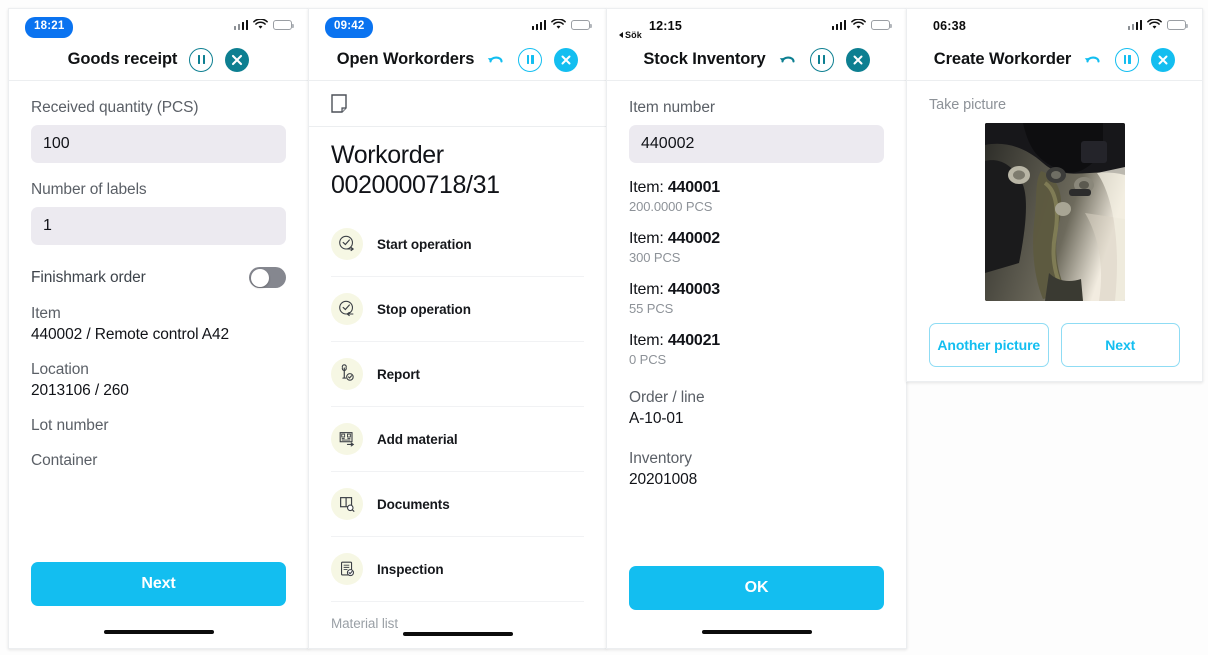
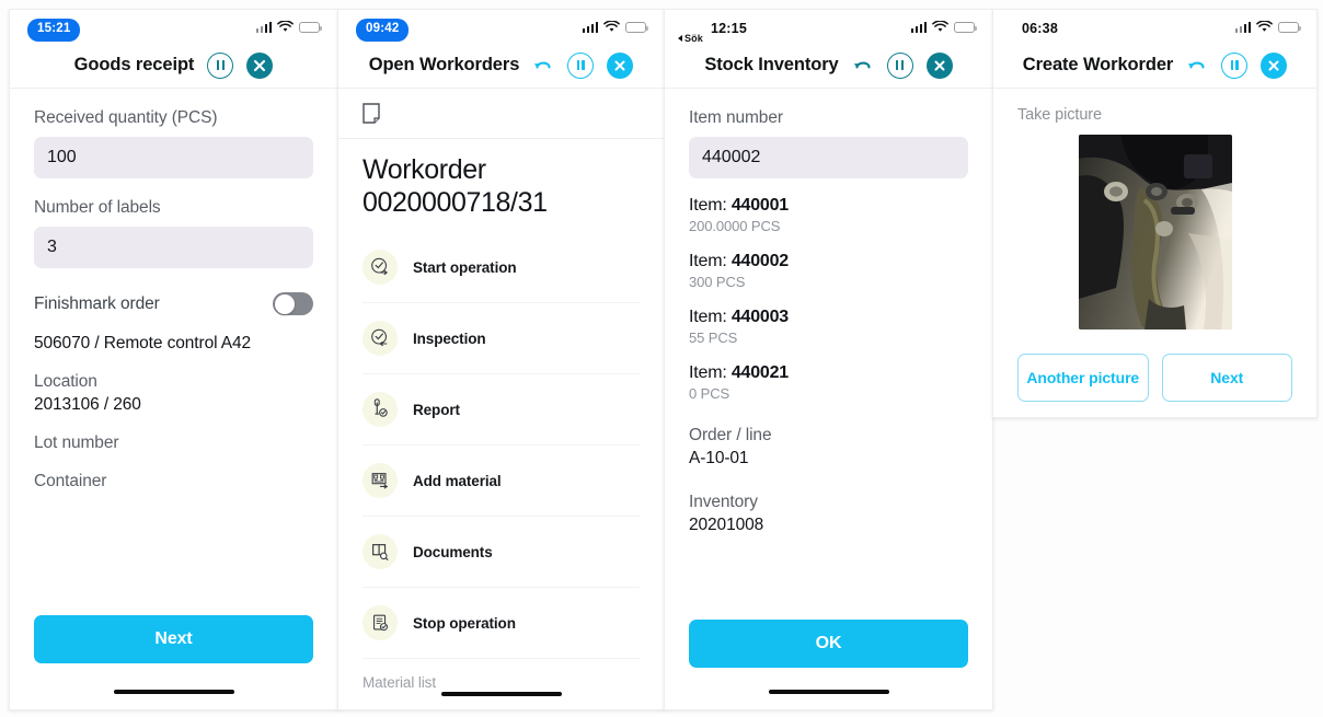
- 18:21
+ 15:21
  Goods receipt
  Received quantity (PCS)
  100
  Number of labels
- 1
+ 3
  Finishmark order
- Item
- 440002 / Remote control A42
+ 506070 / Remote control A42
  Location
  2013106 / 260
  Lot number
  Container
  Next
  09:42
  Open Workorders
  Workorder 0020000718/31
  Start operation
- Stop operation
+ Inspection
  Report
  Add material
  Documents
- Inspection
+ Stop operation
  Material list
  12:15
  Sök
  Stock Inventory
  Item number
  440002
  Item: 440001
  200.0000 PCS
  Item: 440002
  300 PCS
  Item: 440003
  55 PCS
  Item: 440021
  0 PCS
  Order / line
  A-10-01
  Inventory
  20201008
  OK
  06:38
  Create Workorder
  Take picture
  Another picture
  Next
